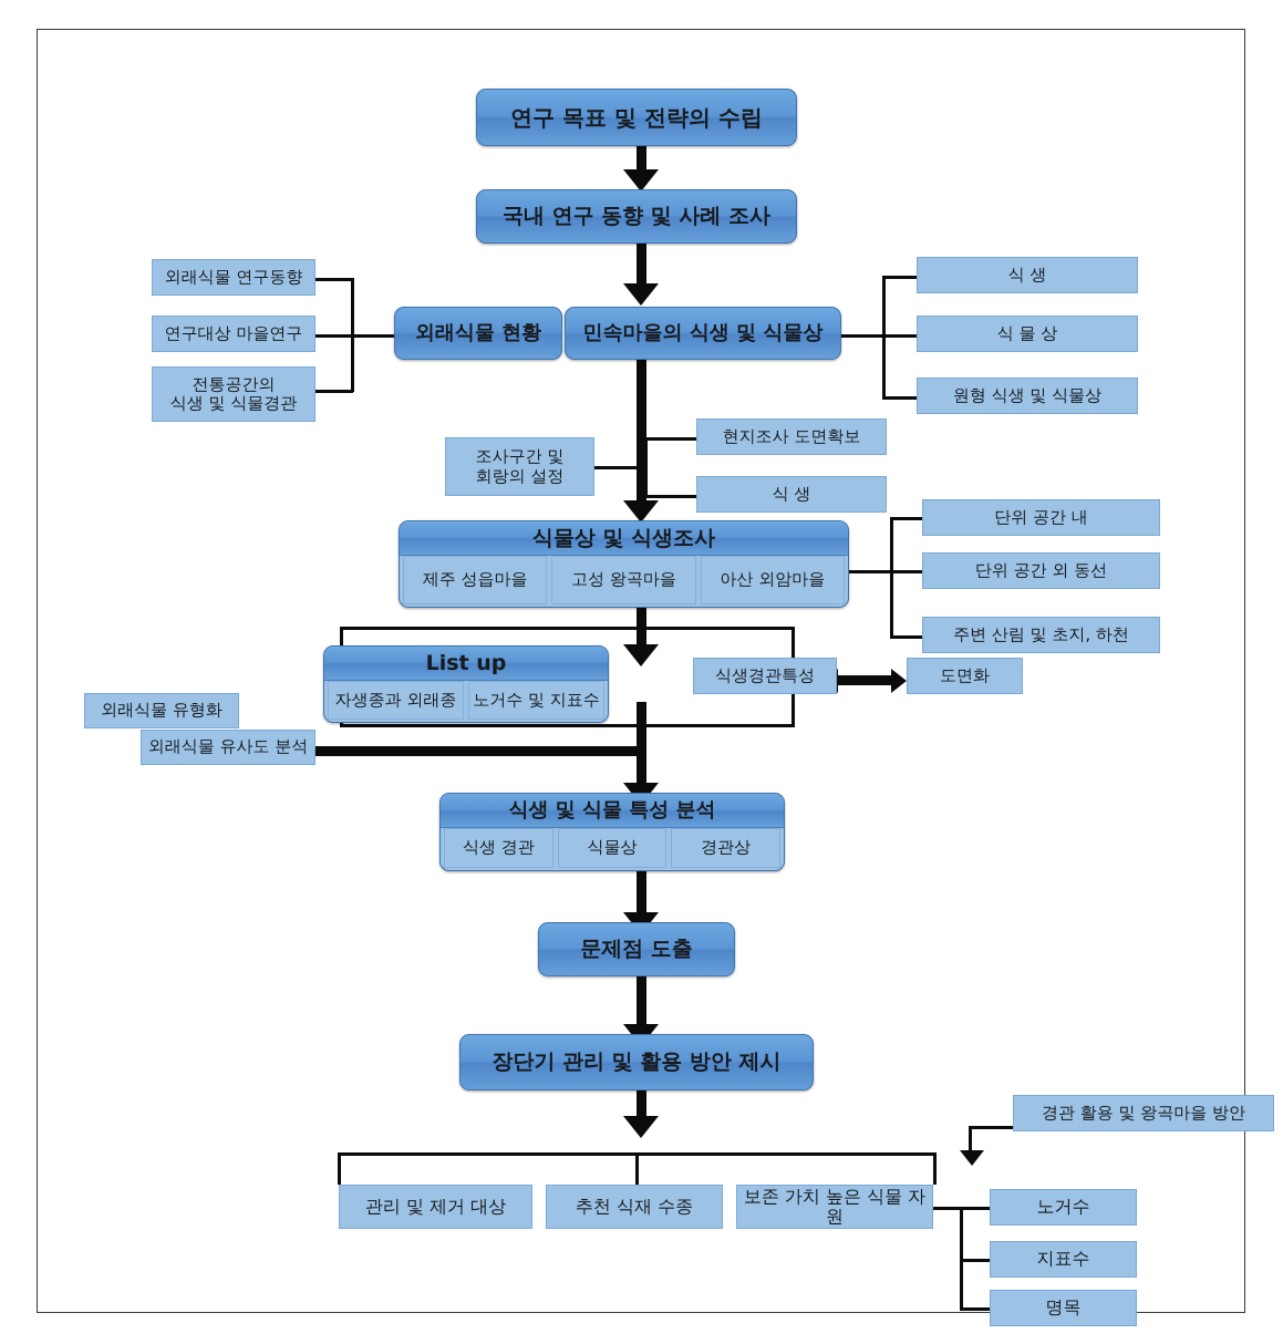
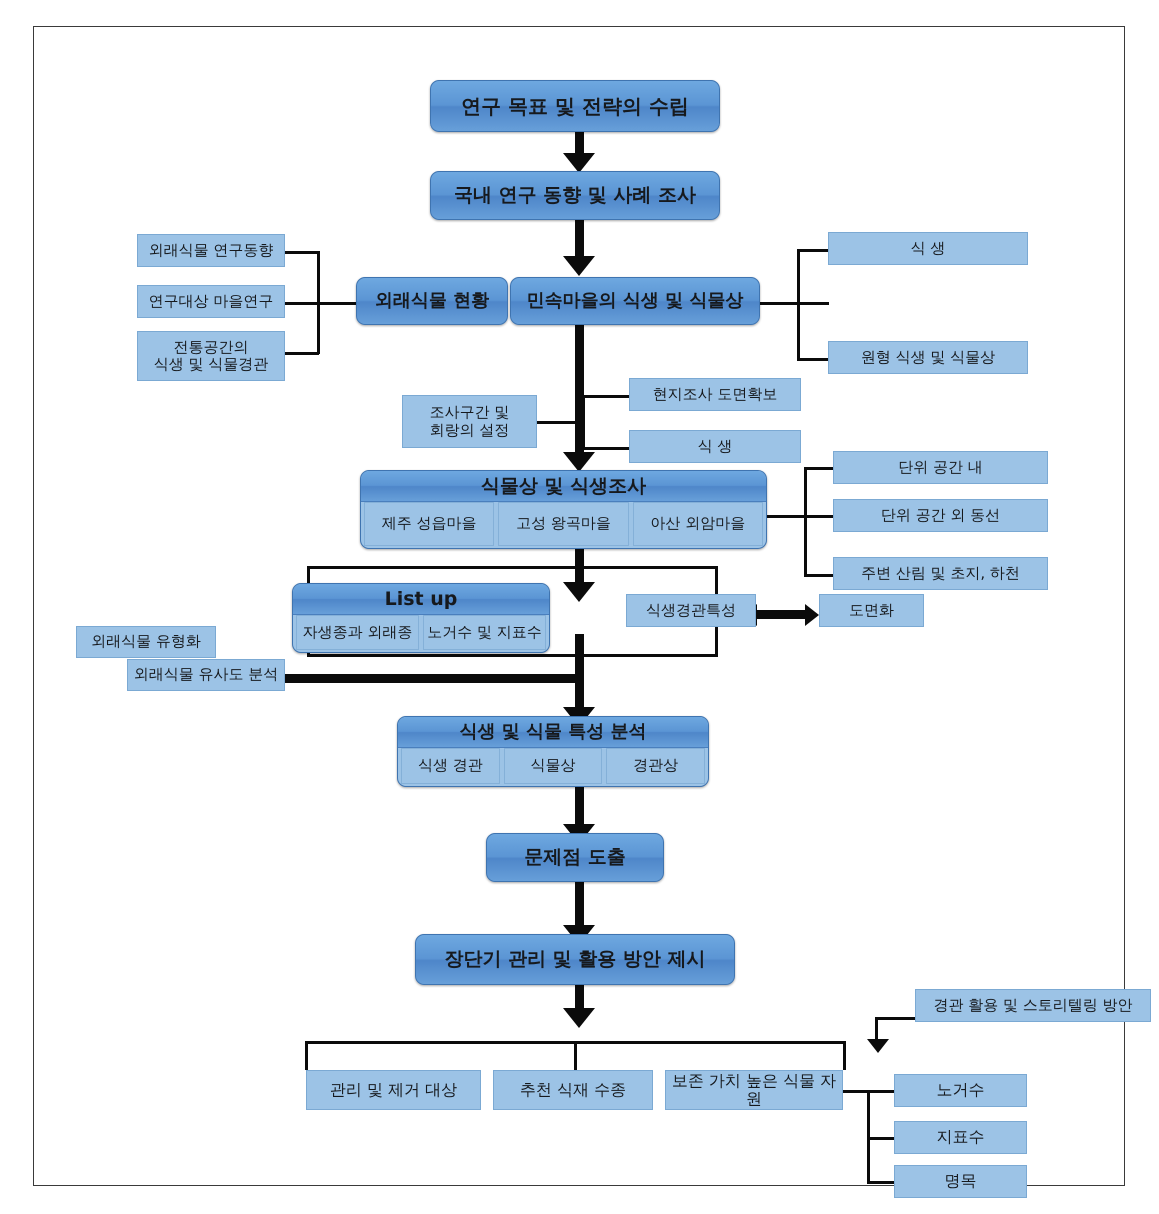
  연구 목표 및 전략의 수립
  국내 연구 동향 및 사례 조사
  외래식물 연구동향
  연구대상 마을연구
  전통공간의
  식생 및 식물경관
  외래식물 현황
  민속마을의 식생 및 식물상
  식 생
- 식 물 상
  원형 식생 및 식물상
  조사구간 및
  회랑의 설정
  현지조사 도면확보
  식 생
  식물상 및 식생조사
  제주 성읍마을
  고성 왕곡마을
  아산 외암마을
  단위 공간 내
  단위 공간 외 동선
  주변 산림 및 초지, 하천
  외래식물 유형화
  List up
  자생종과 외래종
  노거수 및 지표수
  식생경관특성
  도면화
  외래식물 유사도 분석
  식생 및 식물 특성 분석
  식생 경관
  식물상
  경관상
  문제점 도출
  장단기 관리 및 활용 방안 제시
  관리 및 제거 대상
  추천 식재 수종
  보존 가치 높은 식물 자원
- 경관 활용 및 왕곡마을 방안
+ 경관 활용 및 스토리텔링 방안
  노거수
  지표수
  명목
